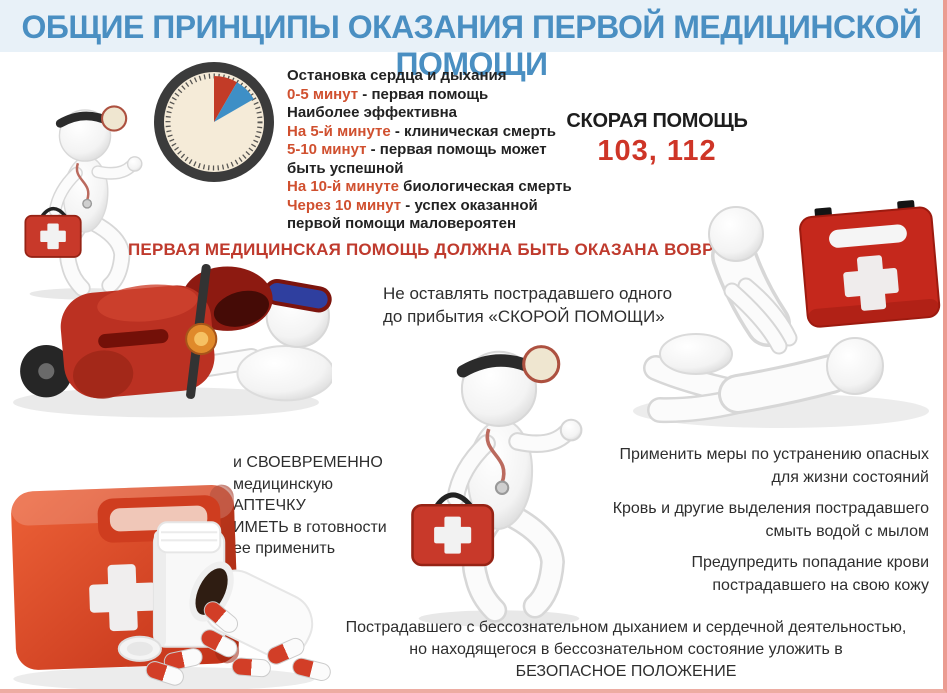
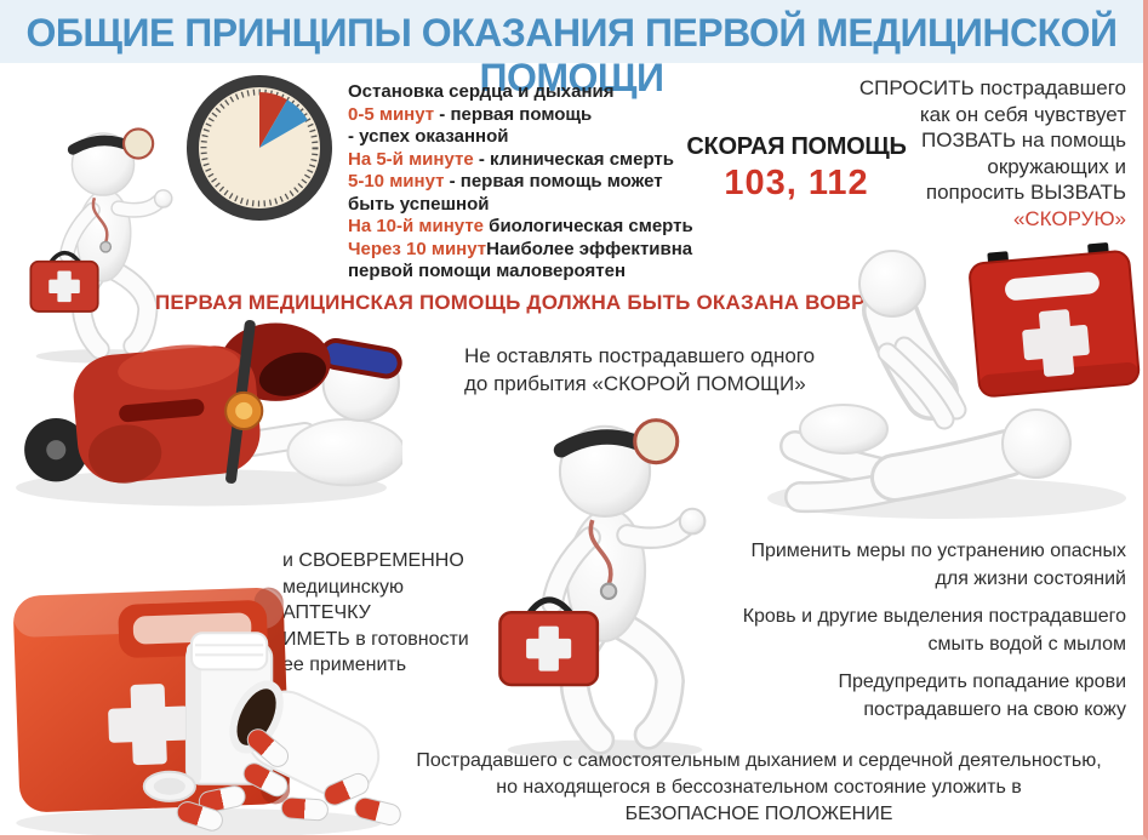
  ОБЩИЕ ПРИНЦИПЫ ОКАЗАНИЯ ПЕРВОЙ МЕДИЦИНСКОЙ ПОМОЩИ
  Остановка сердца и дыхания
  0-5 минут - первая помощь
- Наиболее эффективна
+ - успех оказанной
  На 5-й минуте - клиническая смерть
  5-10 минут - первая помощь может
  быть успешной
  На 10-й минуте биологическая смерть
- Через 10 минут - успех оказанной
+ Через 10 минутНаиболее эффективна
  первой помощи маловероятен
  СКОРАЯ ПОМОЩЬ
  103, 112
+ СПРОСИТЬ пострадавшего
+ как он себя чувствует
+ ПОЗВАТЬ на помощь
+ окружающих и
+ попросить ВЫЗВАТЬ
+ «СКОРУЮ»
  ПЕРВАЯ МЕДИЦИНСКАЯ ПОМОЩЬ ДОЛЖНА БЫТЬ ОКАЗАНА ВОВР
  Не оставлять пострадавшего одного
  до прибытия «СКОРОЙ ПОМОЩИ»
  и СВОЕВРЕМЕННО
  медицинскую
  АПТЕЧКУ
  ИМЕТЬ в готовности
  ее применить
  Применить меры по устранению опасных
  для жизни состояний
  Кровь и другие выделения пострадавшего
  смыть водой с мылом
  Предупредить попадание крови
  пострадавшего на свою кожу
- Пострадавшего с бессознательном дыханием и сердечной деятельностью,
+ Пострадавшего с самостоятельным дыханием и сердечной деятельностью,
  но находящегося в бессознательном состояние уложить в
  БЕЗОПАСНОЕ ПОЛОЖЕНИЕ
